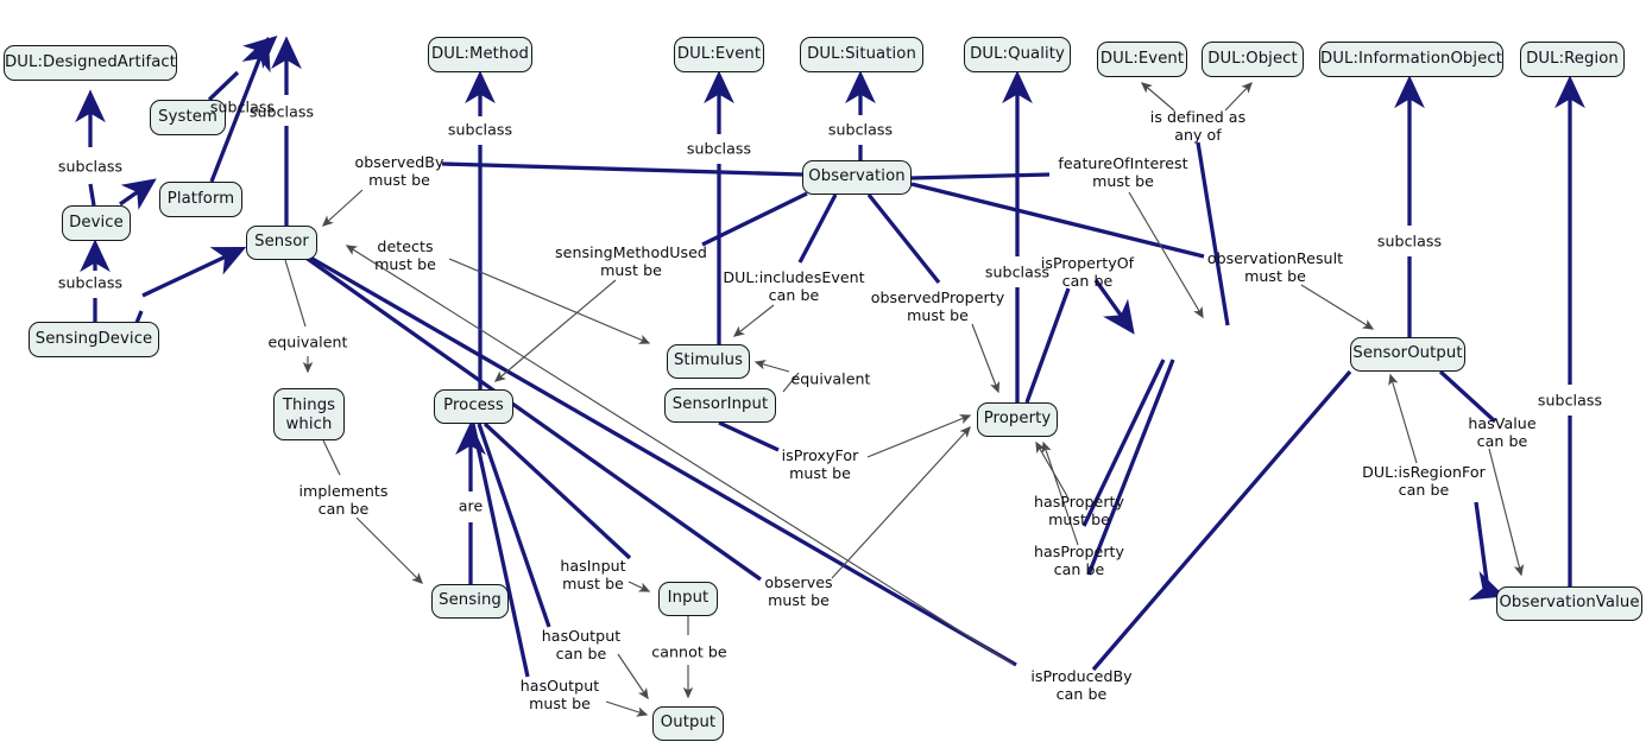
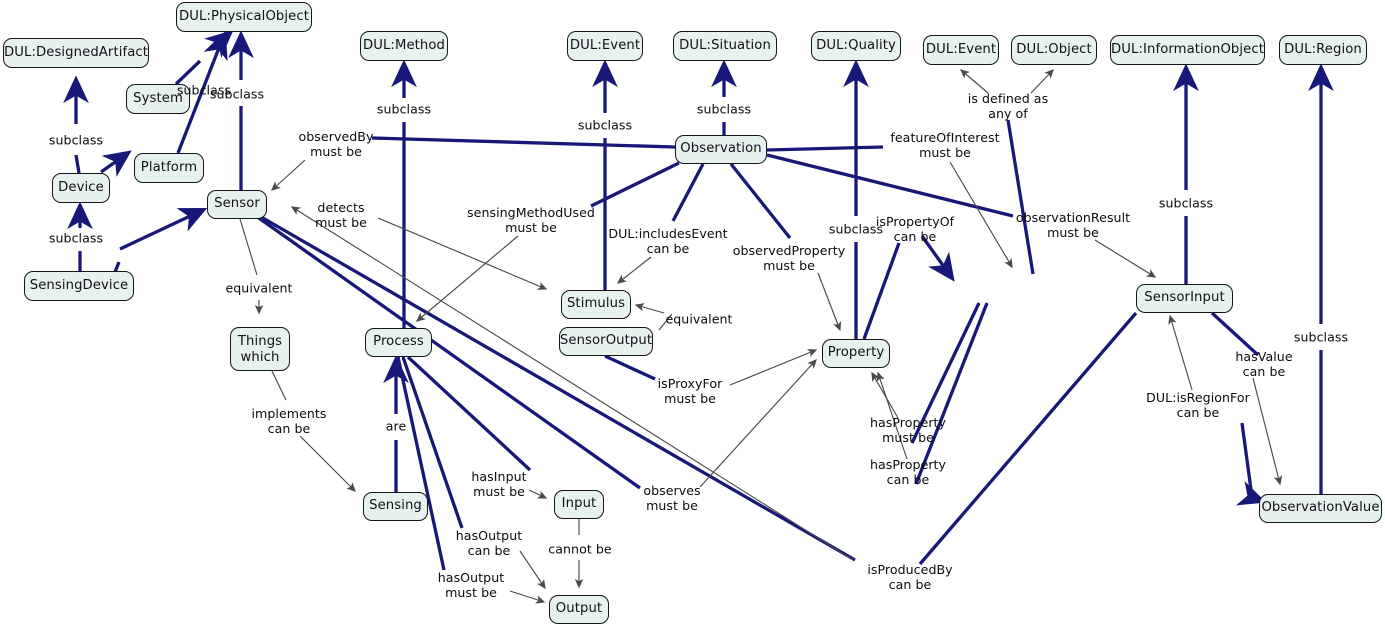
  DUL:DesignedArtifact
+ DUL:PhysicalObject
  System
  Platform
  Device
  SensingDevice
  Sensor
  Things
  which
  DUL:Method
  Process
  Sensing
  DUL:Event
  Stimulus
- SensorInput
+ SensorOutput
  Input
  Output
  DUL:Situation
  Observation
  DUL:Quality
  Property
  DUL:Event
  DUL:Object
  DUL:InformationObject
- SensorOutput
+ SensorInput
  DUL:Region
  ObservationValue
  subclass
  subclass
  subclass
  subclass
  observedBy
  must be
  detects
  must be
  equivalent
  subclass
  implements
  can be
  are
  sensingMethodUsed
  must be
  subclass
  DUL:includesEvent
  can be
  equivalent
  isProxyFor
  must be
  hasInput
  must be
  hasOutput
  can be
  hasOutput
  must be
  cannot be
  observes
  must be
  subclass
  observedProperty
  must be
  subclass
  isPropertyOf
  can be
  featureOfInterest
  must be
  is defined as
  any of
  observationResult
  must be
  subclass
  hasProperty
  must be
  hasProperty
  can be
  isProducedBy
  can be
  DUL:isRegionFor
  can be
  hasValue
  can be
  subclass
